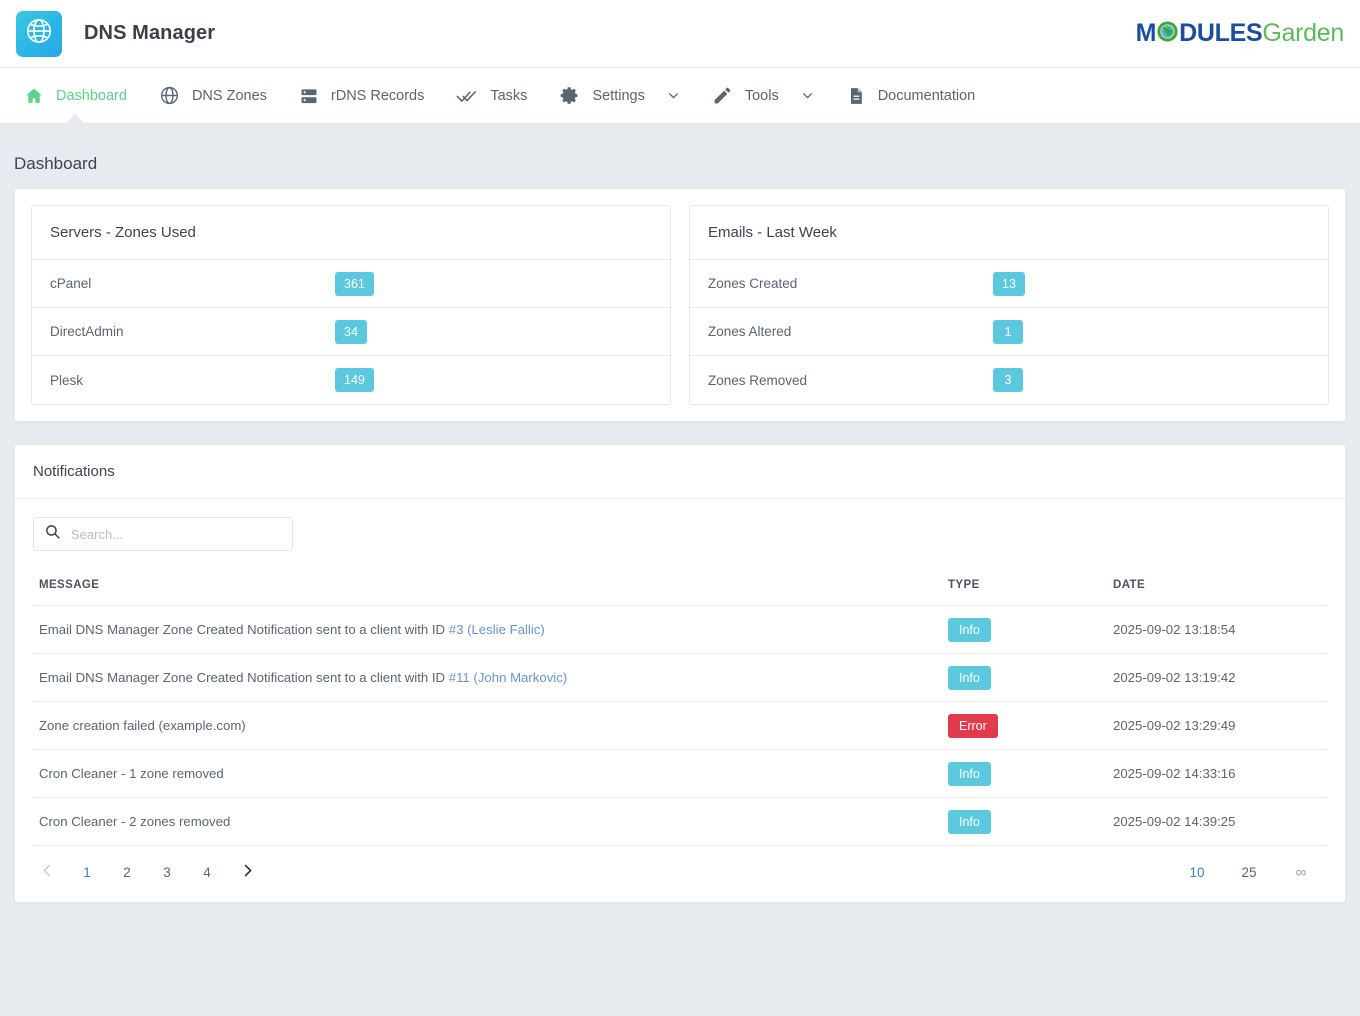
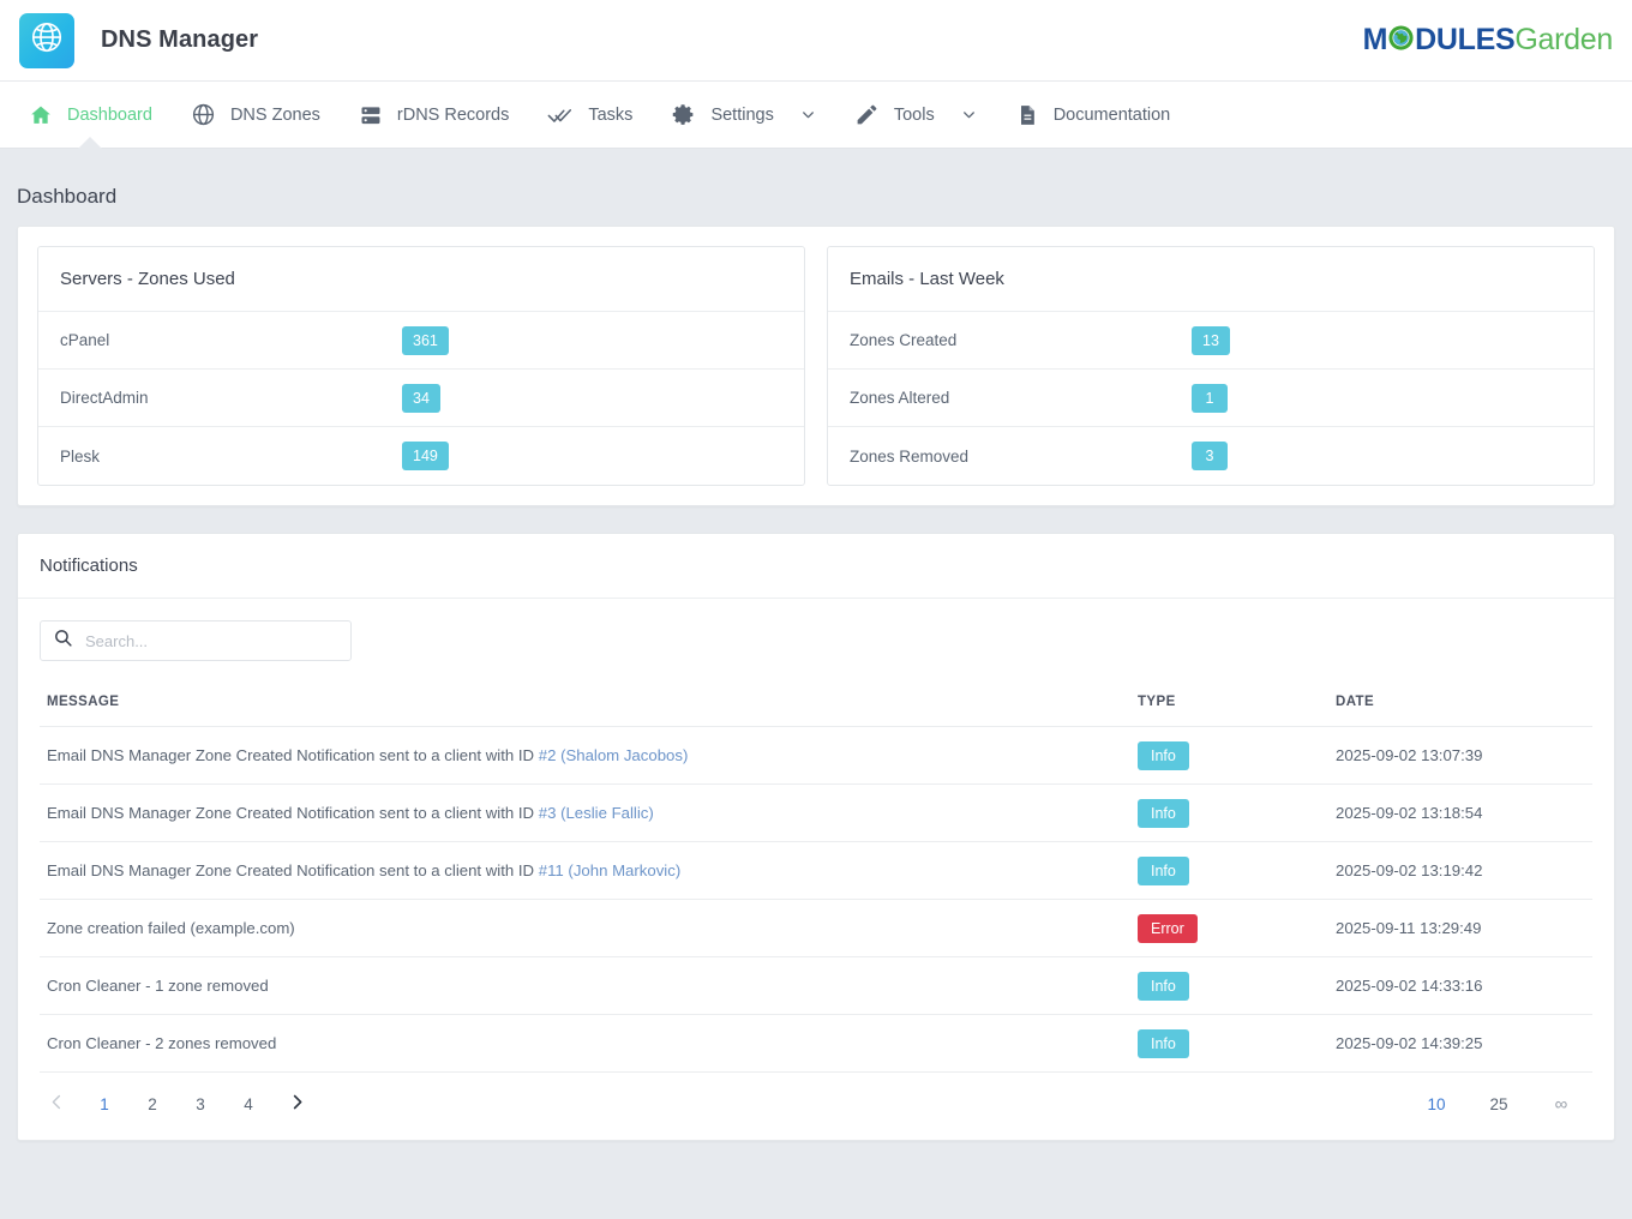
  DNS Manager
  M
  DULES
  Garden
  Dashboard
  DNS Zones
  rDNS Records
  Tasks
  Settings
  Tools
  Documentation
  Dashboard
  Servers - Zones Used
  cPanel
  361
  DirectAdmin
  34
  Plesk
  149
  Emails - Last Week
  Zones Created
  13
  Zones Altered
  1
  Zones Removed
  3
  Notifications
  Search...
  MESSAGE	TYPE	DATE
+ Email DNS Manager Zone Created Notification sent to a client with ID #2 (Shalom Jacobos)	Info	2025-09-02 13:07:39
  Email DNS Manager Zone Created Notification sent to a client with ID #3 (Leslie Fallic)	Info	2025-09-02 13:18:54
  Email DNS Manager Zone Created Notification sent to a client with ID #11 (John Markovic)	Info	2025-09-02 13:19:42
- Zone creation failed (example.com)	Error	2025-09-02 13:29:49
+ Zone creation failed (example.com)	Error	2025-09-11 13:29:49
  Cron Cleaner - 1 zone removed	Info	2025-09-02 14:33:16
  Cron Cleaner - 2 zones removed	Info	2025-09-02 14:39:25
  1
  2
  3
  4
  10
  25
  ∞
